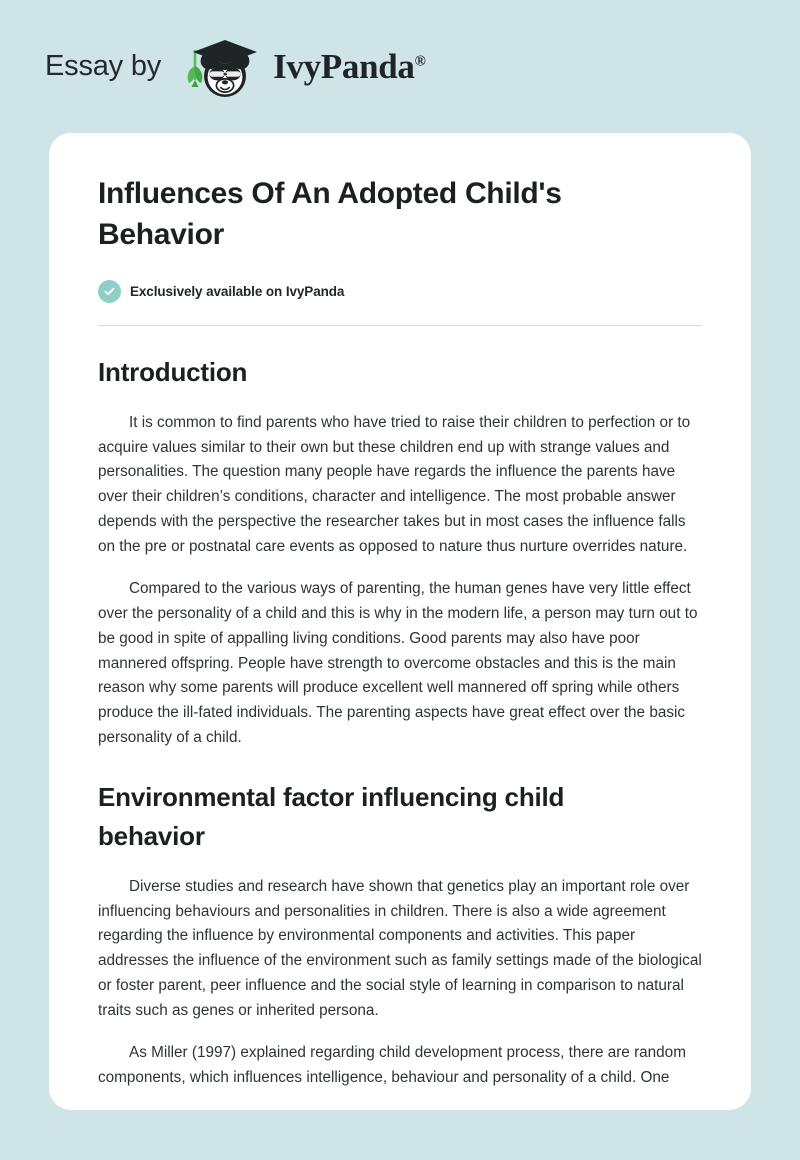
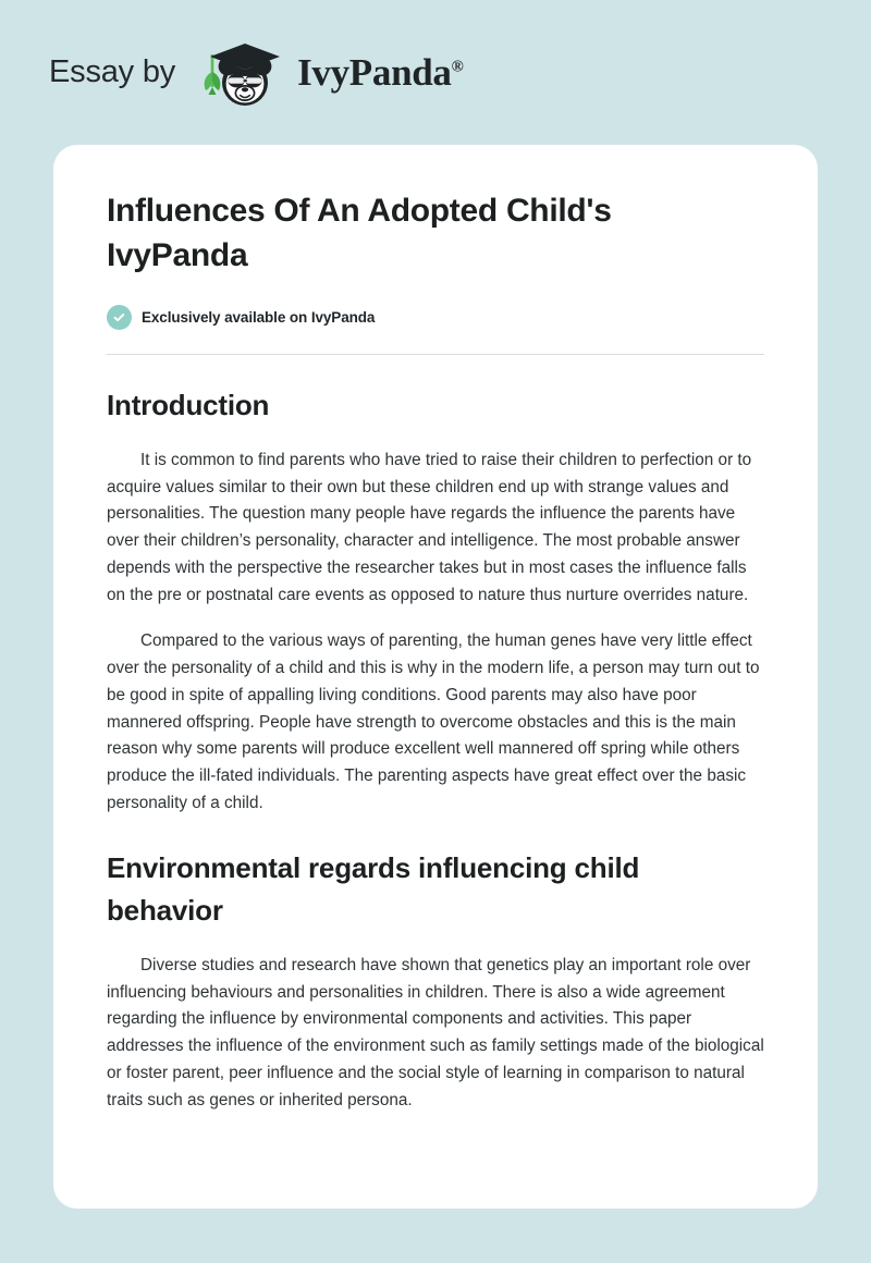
  Essay by
  IvyPanda®
- Influences Of An Adopted Child's Behavior
+ Influences Of An Adopted Child's IvyPanda
  Exclusively available on IvyPanda
  Introduction
- It is common to find parents who have tried to raise their children to perfection or to acquire values similar to their own but these children end up with strange values and personalities. The question many people have regards the influence the parents have over their children’s conditions, character and intelligence. The most probable answer depends with the perspective the researcher takes but in most cases the influence falls on the pre or postnatal care events as opposed to nature thus nurture overrides nature.
+ It is common to find parents who have tried to raise their children to perfection or to acquire values similar to their own but these children end up with strange values and personalities. The question many people have regards the influence the parents have over their children’s personality, character and intelligence. The most probable answer depends with the perspective the researcher takes but in most cases the influence falls on the pre or postnatal care events as opposed to nature thus nurture overrides nature.
  Compared to the various ways of parenting, the human genes have very little effect over the personality of a child and this is why in the modern life, a person may turn out to be good in spite of appalling living conditions. Good parents may also have poor mannered offspring. People have strength to overcome obstacles and this is the main reason why some parents will produce excellent well mannered off spring while others produce the ill-fated individuals. The parenting aspects have great effect over the basic personality of a child.
- Environmental factor influencing child behavior
+ Environmental regards influencing child behavior
  Diverse studies and research have shown that genetics play an important role over influencing behaviours and personalities in children. There is also a wide agreement regarding the influence by environmental components and activities. This paper addresses the influence of the environment such as family settings made of the biological or foster parent, peer influence and the social style of learning in comparison to natural traits such as genes or inherited persona.
- As Miller (1997) explained regarding child development process, there are random components, which influences intelligence, behaviour and personality of a child. One
